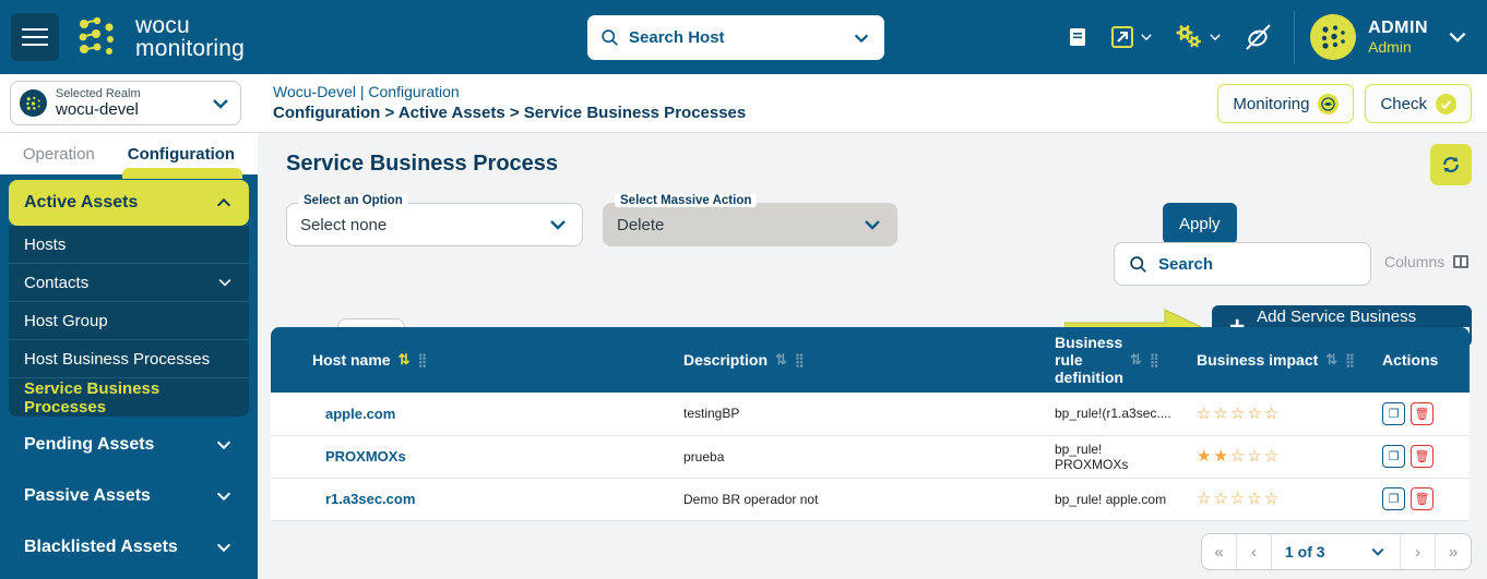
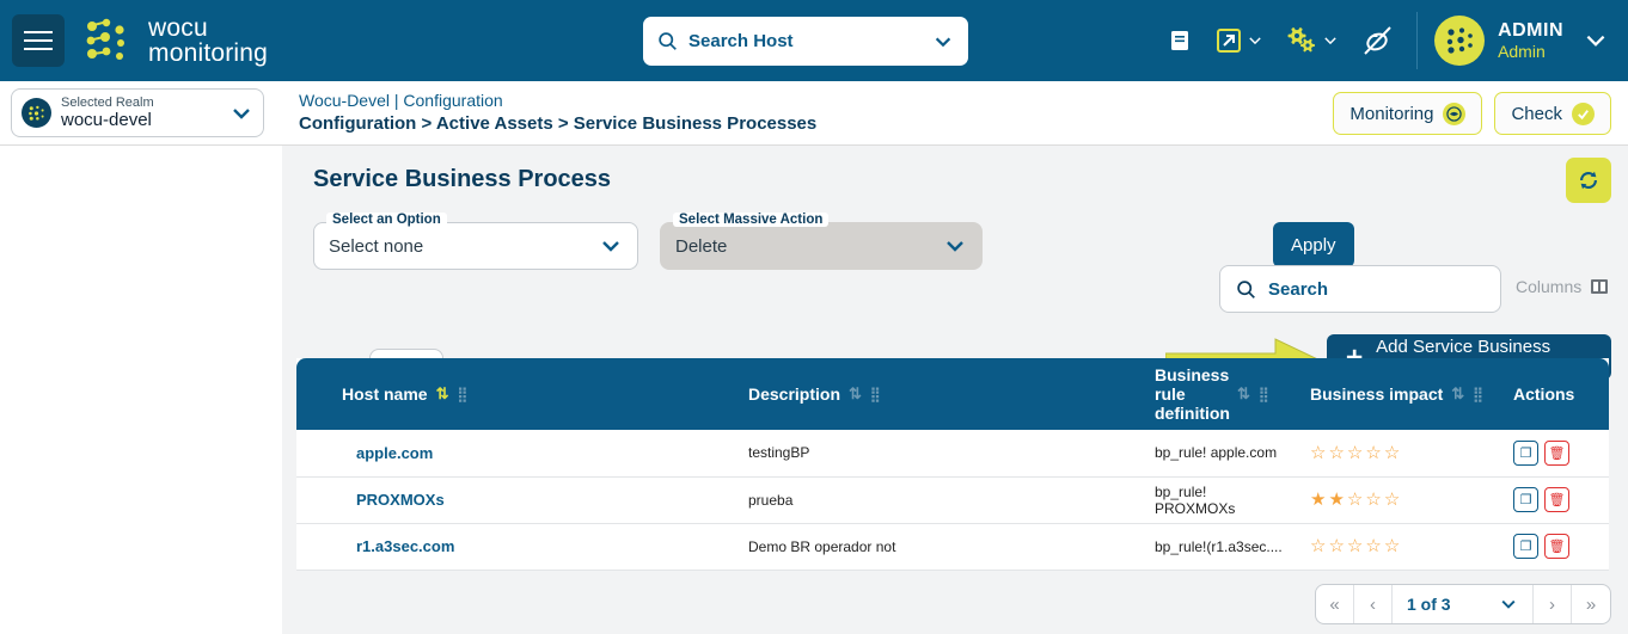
  wocu
  monitoring
  Search Host
  ADMIN
  Admin
  Selected Realm
  wocu-devel
  Wocu-Devel | Configuration
  Configuration > Active Assets > Service Business Processes
  Monitoring
  Check
- Operation
- Configuration
- Active Assets
- Hosts
- Contacts
- Host Group
- Host Business Processes
- Service Business Processes
- Pending Assets
- Passive Assets
- Blacklisted Assets
  Service Business Process
  Select an Option
  Select none
  Select Massive Action
  Delete
  Apply
  Search
  Columns
  Add Service Business
  Host name ⇅ ⣿	Description ⇅ ⣿	Business rule definition ⇅ ⣿	Business impact ⇅ ⣿	Actions
- apple.com	testingBP	bp_rule!(r1.a3sec....	☆☆☆☆☆	❐ 🗑
+ apple.com	testingBP	bp_rule! apple.com	☆☆☆☆☆	❐ 🗑
  PROXMOXs	prueba	bp_rule! PROXMOXs	★★☆☆☆	❐ 🗑
- r1.a3sec.com	Demo BR operador not	bp_rule! apple.com	☆☆☆☆☆	❐ 🗑
+ r1.a3sec.com	Demo BR operador not	bp_rule!(r1.a3sec....	☆☆☆☆☆	❐ 🗑
  «
  ‹
  1 of 3
  ›
  »
